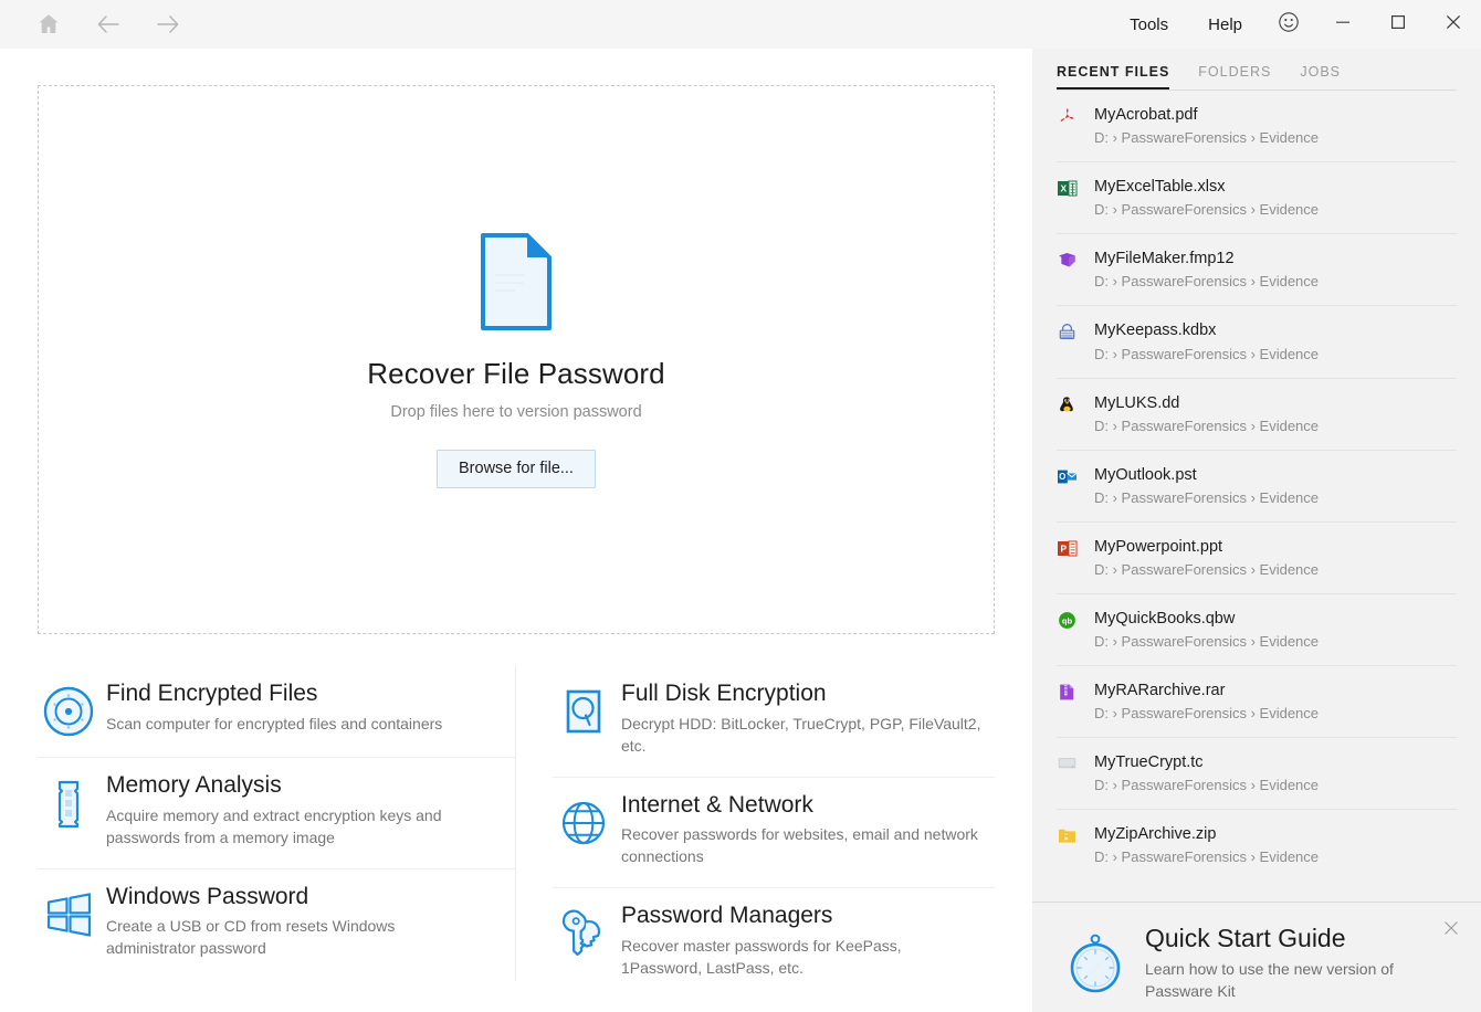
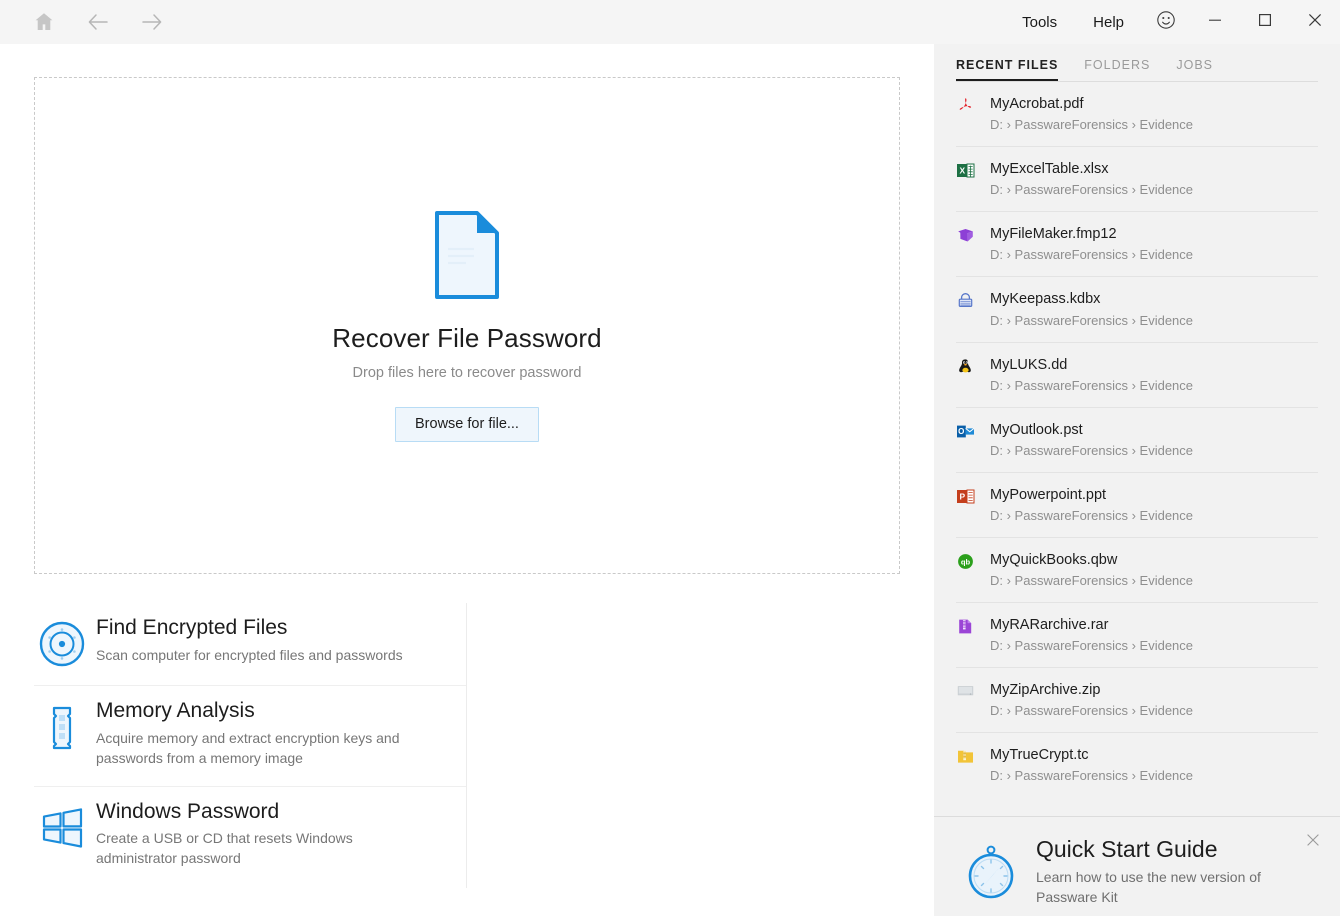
  Tools
  Help
  Recover File Password
- Drop files here to version password
+ Drop files here to recover password
  Browse for file...
  Find Encrypted Files
- Scan computer for encrypted files and containers
+ Scan computer for encrypted files and passwords
  Memory Analysis
  Acquire memory and extract encryption keys and passwords from a memory image
  Windows Password
- Create a USB or CD from resets Windows administrator password
+ Create a USB or CD that resets Windows administrator password
- Full Disk Encryption
- Decrypt HDD: BitLocker, TrueCrypt, PGP, FileVault2, etc.
- Internet & Network
- Recover passwords for websites, email and network connections
- Password Managers
- Recover master passwords for KeePass, 1Password, LastPass, etc.
  RECENT FILES
  FOLDERS
  JOBS
  MyAcrobat.pdf
  D: › PasswareForensics › Evidence
  X
  MyExcelTable.xlsx
  D: › PasswareForensics › Evidence
  MyFileMaker.fmp12
  D: › PasswareForensics › Evidence
  MyKeepass.kdbx
  D: › PasswareForensics › Evidence
  MyLUKS.dd
  D: › PasswareForensics › Evidence
  O
  MyOutlook.pst
  D: › PasswareForensics › Evidence
  P
  MyPowerpoint.ppt
  D: › PasswareForensics › Evidence
  qb
  MyQuickBooks.qbw
  D: › PasswareForensics › Evidence
  MyRARarchive.rar
  D: › PasswareForensics › Evidence
- MyTrueCrypt.tc
+ MyZipArchive.zip
  D: › PasswareForensics › Evidence
- MyZipArchive.zip
+ MyTrueCrypt.tc
  D: › PasswareForensics › Evidence
  Quick Start Guide
  Learn how to use the new version of Passware Kit
